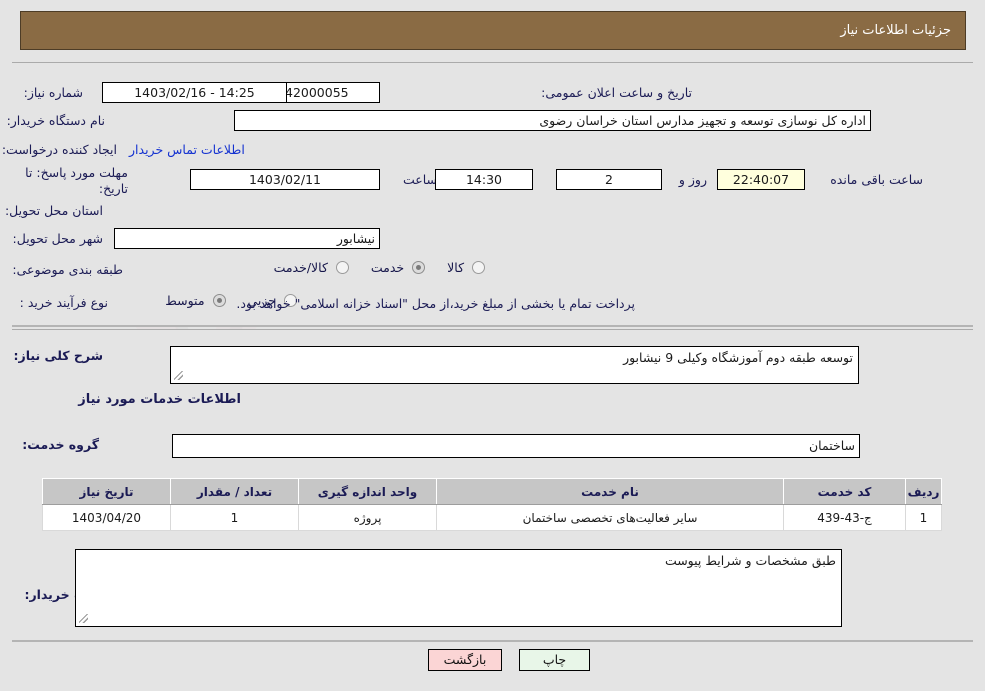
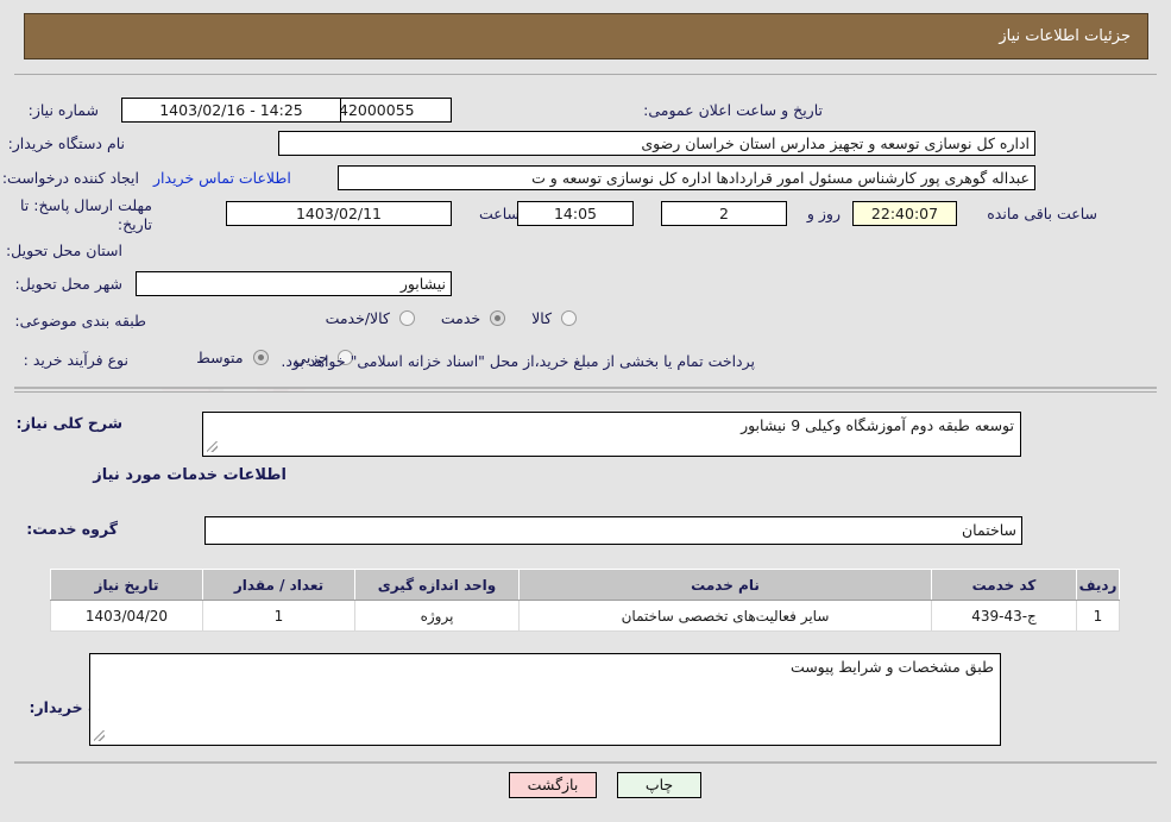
  جزئیات اطلاعات نیاز
  شماره نیاز:
  تاریخ و ساعت اعلان عمومی:
  14:25 - 1403/02/16
  نام دستگاه خریدار:
  اداره کل نوسازی توسعه و تجهیز مدارس استان خراسان رضوی
  ایجاد کننده درخواست:
+ عبداله گوهری پور کارشناس مسئول امور قراردادها اداره کل نوسازی توسعه و ت
  اطلاعات تماس خریدار
- مهلت مورد پاسخ: تا تاریخ:
+ مهلت ارسال پاسخ: تا تاریخ:
  1403/02/11
  ساعت
- 14:30
+ 14:05
  2
  روز و
  22:40:07
  ساعت باقی مانده
  استان محل تحویل:
  شهر محل تحویل:
  نیشابور
  طبقه بندی موضوعی:
  کالا خدمت کالا/خدمت
  نوع فرآیند خرید :
  جزیی متوسط
  پرداخت تمام یا بخشی از مبلغ خرید،از محل "اسناد خزانه اسلامی" خواهد بود.
  شرح کلی نیاز:
  توسعه طبقه دوم آموزشگاه وکیلی 9 نیشابور
  اطلاعات خدمات مورد نیاز
  گروه خدمت:
  ساختمان
  ردیف	کد خدمت	نام خدمت	واحد اندازه گیری	تعداد / مقدار	تاریخ نیاز
  1	ج-43-439	سایر فعالیتهای تخصصی ساختمان	پروژه	1	1403/04/20
  طبق مشخصات و شرایط پیوست
  چاپ
  بازگشت
